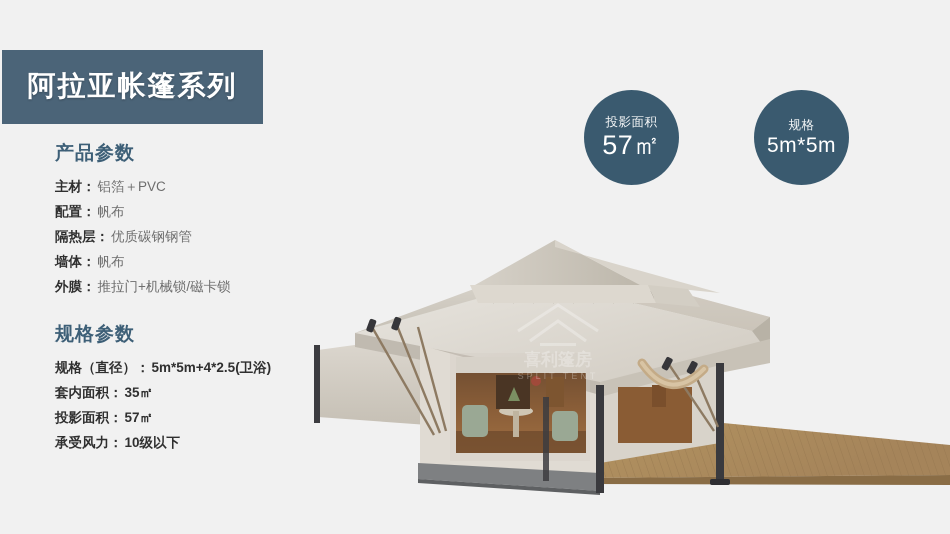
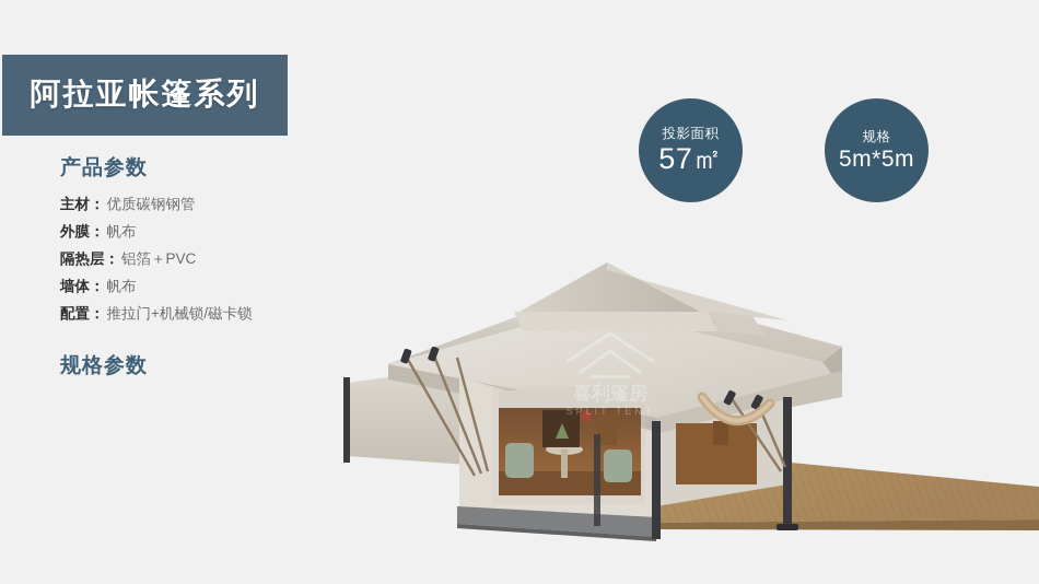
  阿拉亚帐篷系列
  产品参数
- 主材： 铝箔＋PVC
+ 主材： 优质碳钢钢管
- 配置： 帆布
+ 外膜： 帆布
- 隔热层： 优质碳钢钢管
+ 隔热层： 铝箔＋PVC
  墙体： 帆布
- 外膜： 推拉门+机械锁/磁卡锁
+ 配置： 推拉门+机械锁/磁卡锁
  规格参数
- 规格（直径）： 5m*5m+4*2.5(卫浴)
- 套内面积： 35㎡
- 投影面积： 57㎡
- 承受风力： 10级以下
  投影面积
  57㎡
  规格
  5m*5m
  SPLIT TENT
